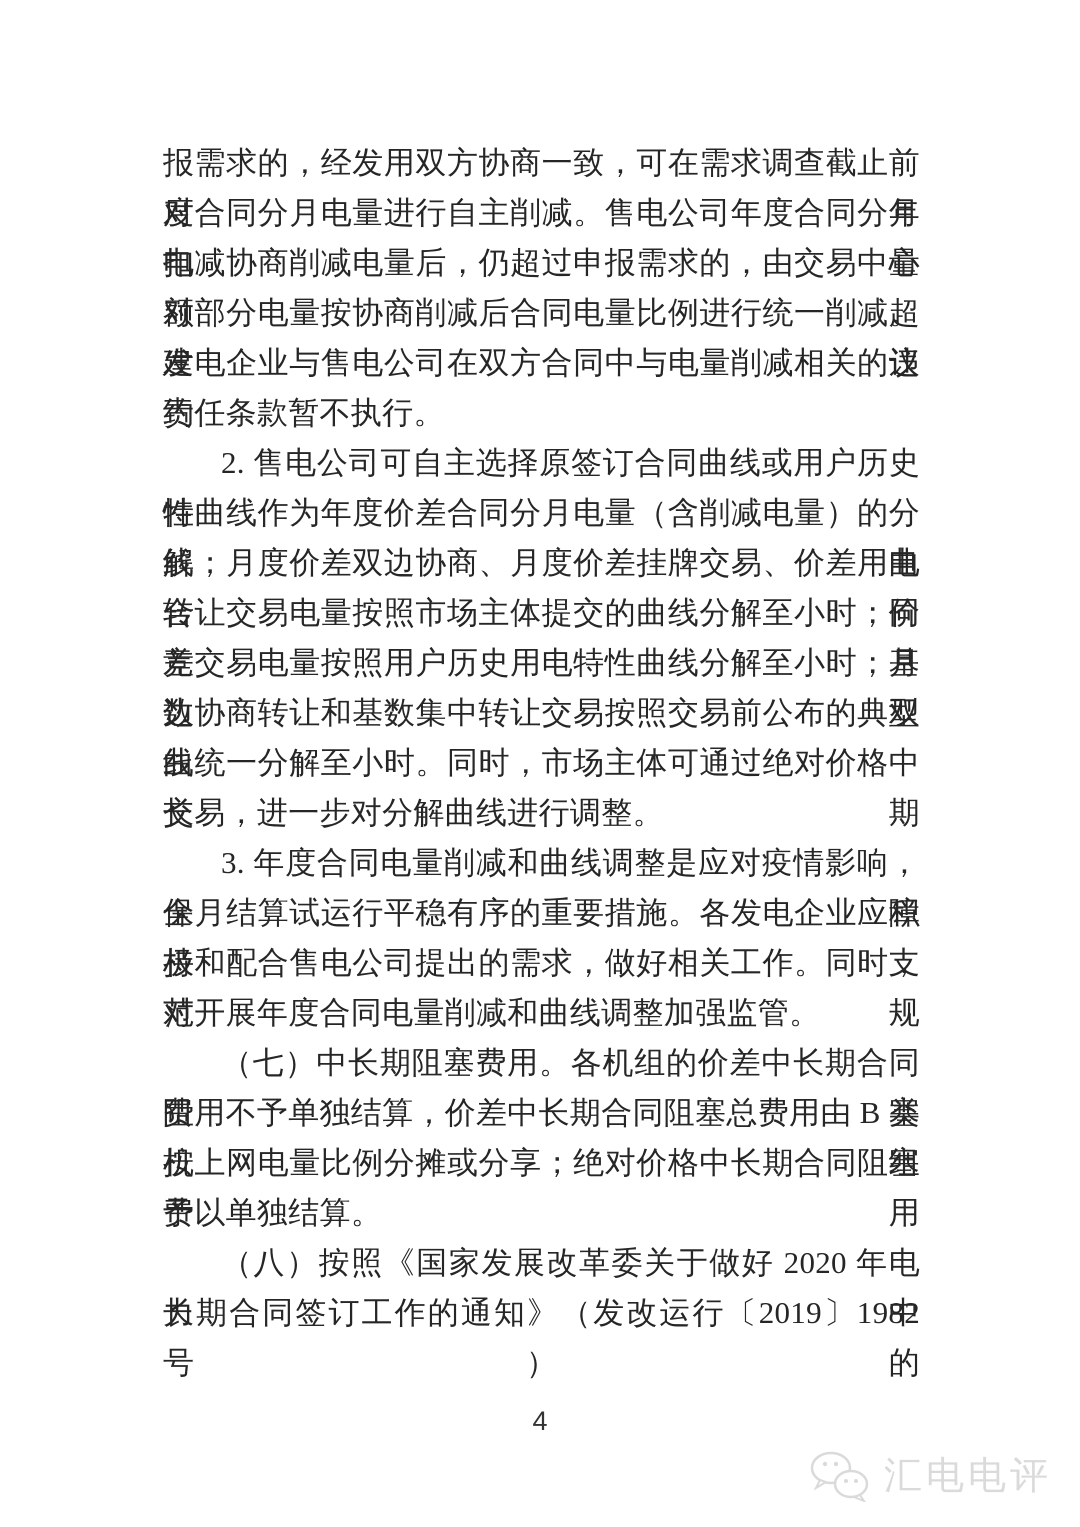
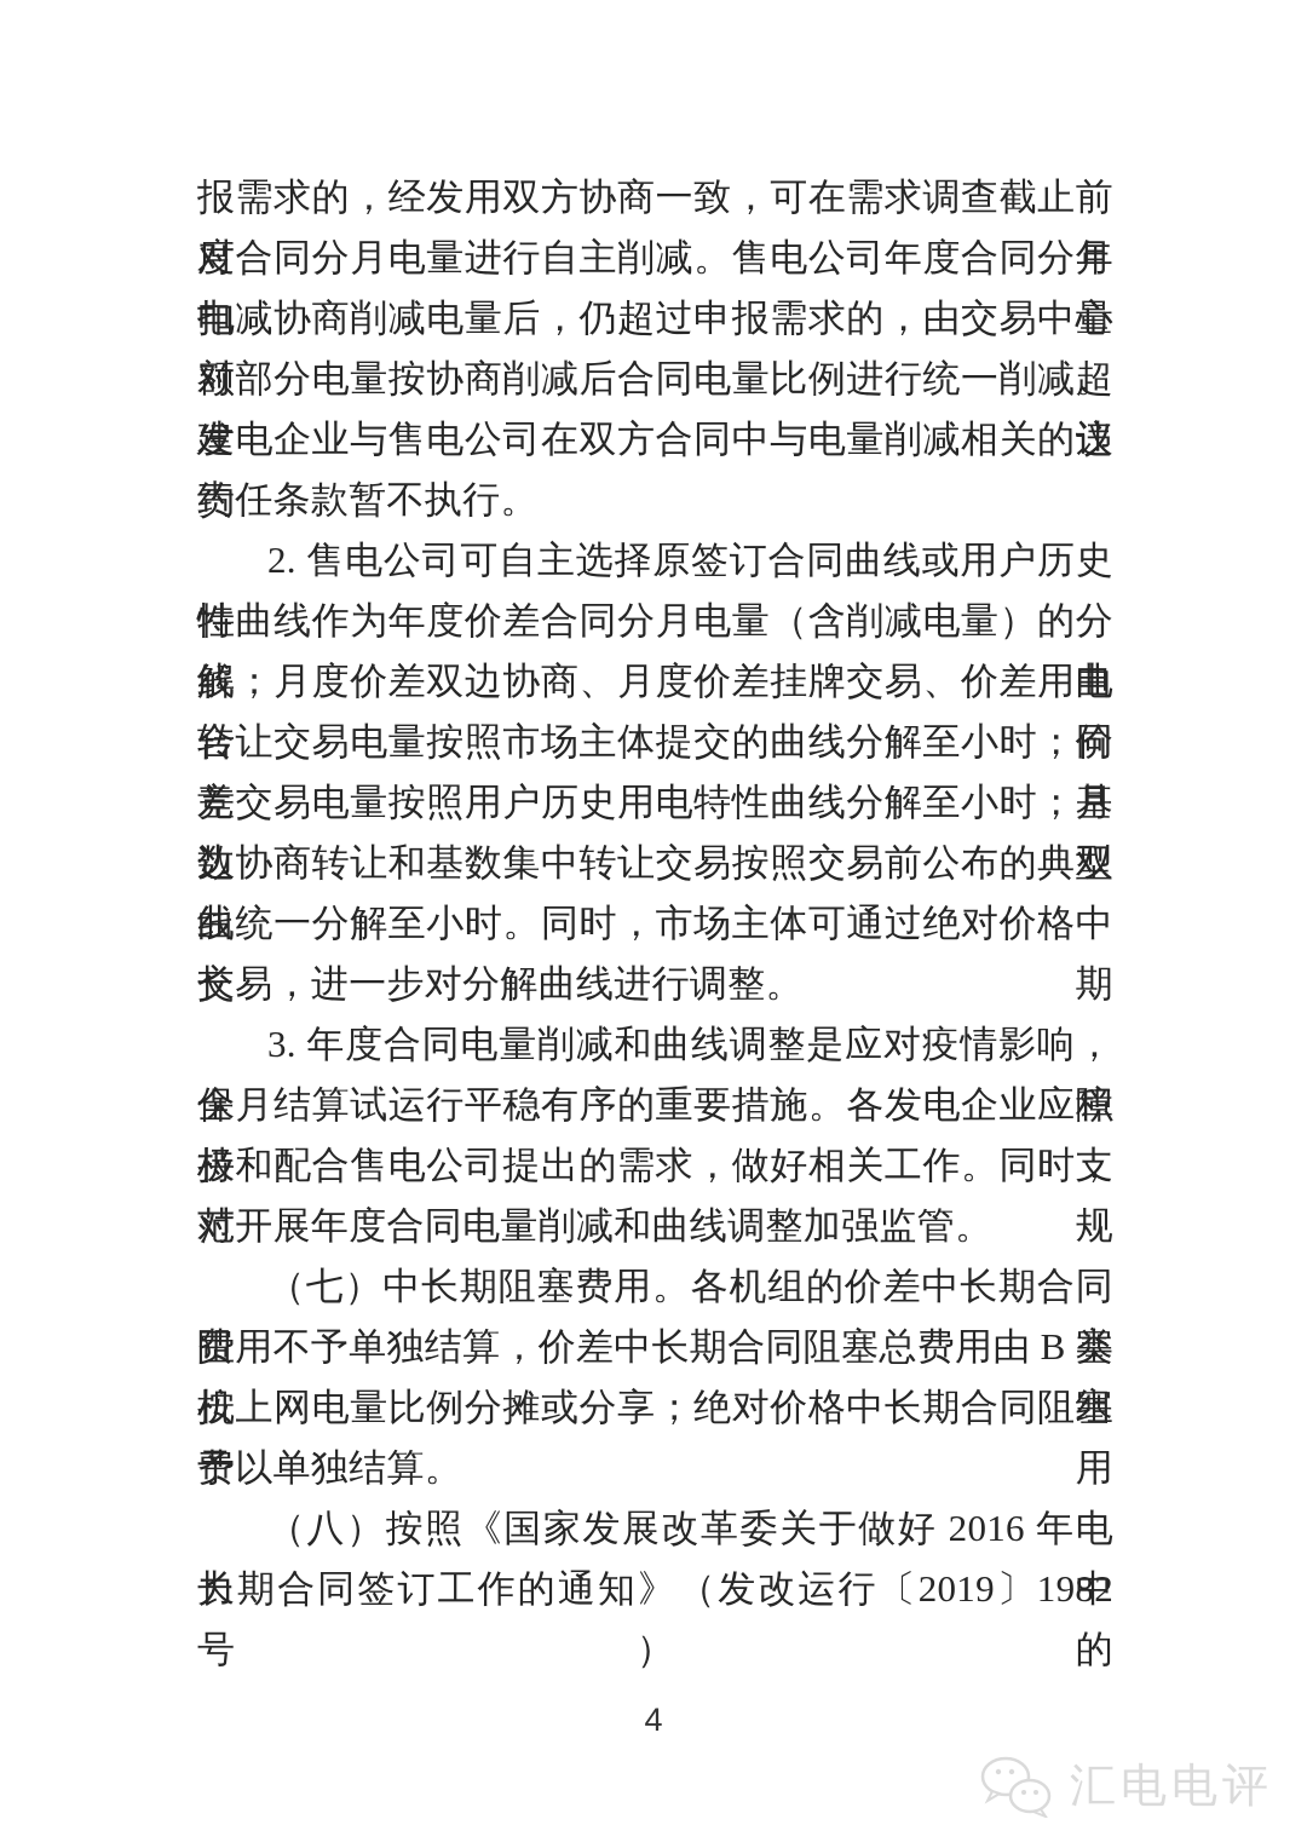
  报需求的，经发用双方协商一致，可在需求调查截止前对年
  度合同分月电量进行自主削减。售电公司年度合同分月电量
  扣减协商削减电量后，仍超过申报需求的，由交易中心对超
  额部分电量按协商削减后合同电量比例进行统一削减。建议
  发电企业与售电公司在双方合同中与电量削减相关的违约
  责任条款暂不执行。
  2. 售电公司可自主选择原签订合同曲线或用户历史特
  性曲线作为年度价差合同分月电量（含削减电量）的分解曲
  线；月度价差双边协商、月度价差挂牌交易、价差用电合同
  转让交易电量按照市场主体提交的曲线分解至小时；价差月
  竞交易电量按照用户历史用电特性曲线分解至小时；基数双
  边协商转让和基数集中转让交易按照交易前公布的典型曲
  线统一分解至小时。同时，市场主体可通过绝对价格中长期
  交易，进一步对分解曲线进行调整。
  3. 年度合同电量削减和曲线调整是应对疫情影响，保障
  全月结算试运行平稳有序的重要措施。各发电企业应积极支
  持和配合售电公司提出的需求，做好相关工作。同时，对规
  范开展年度合同电量削减和曲线调整加强监管。
  （七）中长期阻塞费用。各机组的价差中长期合同阻塞
  费用不予单独结算，价差中长期合同阻塞总费用由 B 类机组
  按上网电量比例分摊或分享；绝对价格中长期合同阻塞费用
  予以单独结算。
- （八）按照《国家发展改革委关于做好 2020 年电力中
+ （八）按照《国家发展改革委关于做好 2016 年电力中
  长期合同签订工作的通知》（发改运行〔2019〕1982 号）的
  4
  汇电电评
